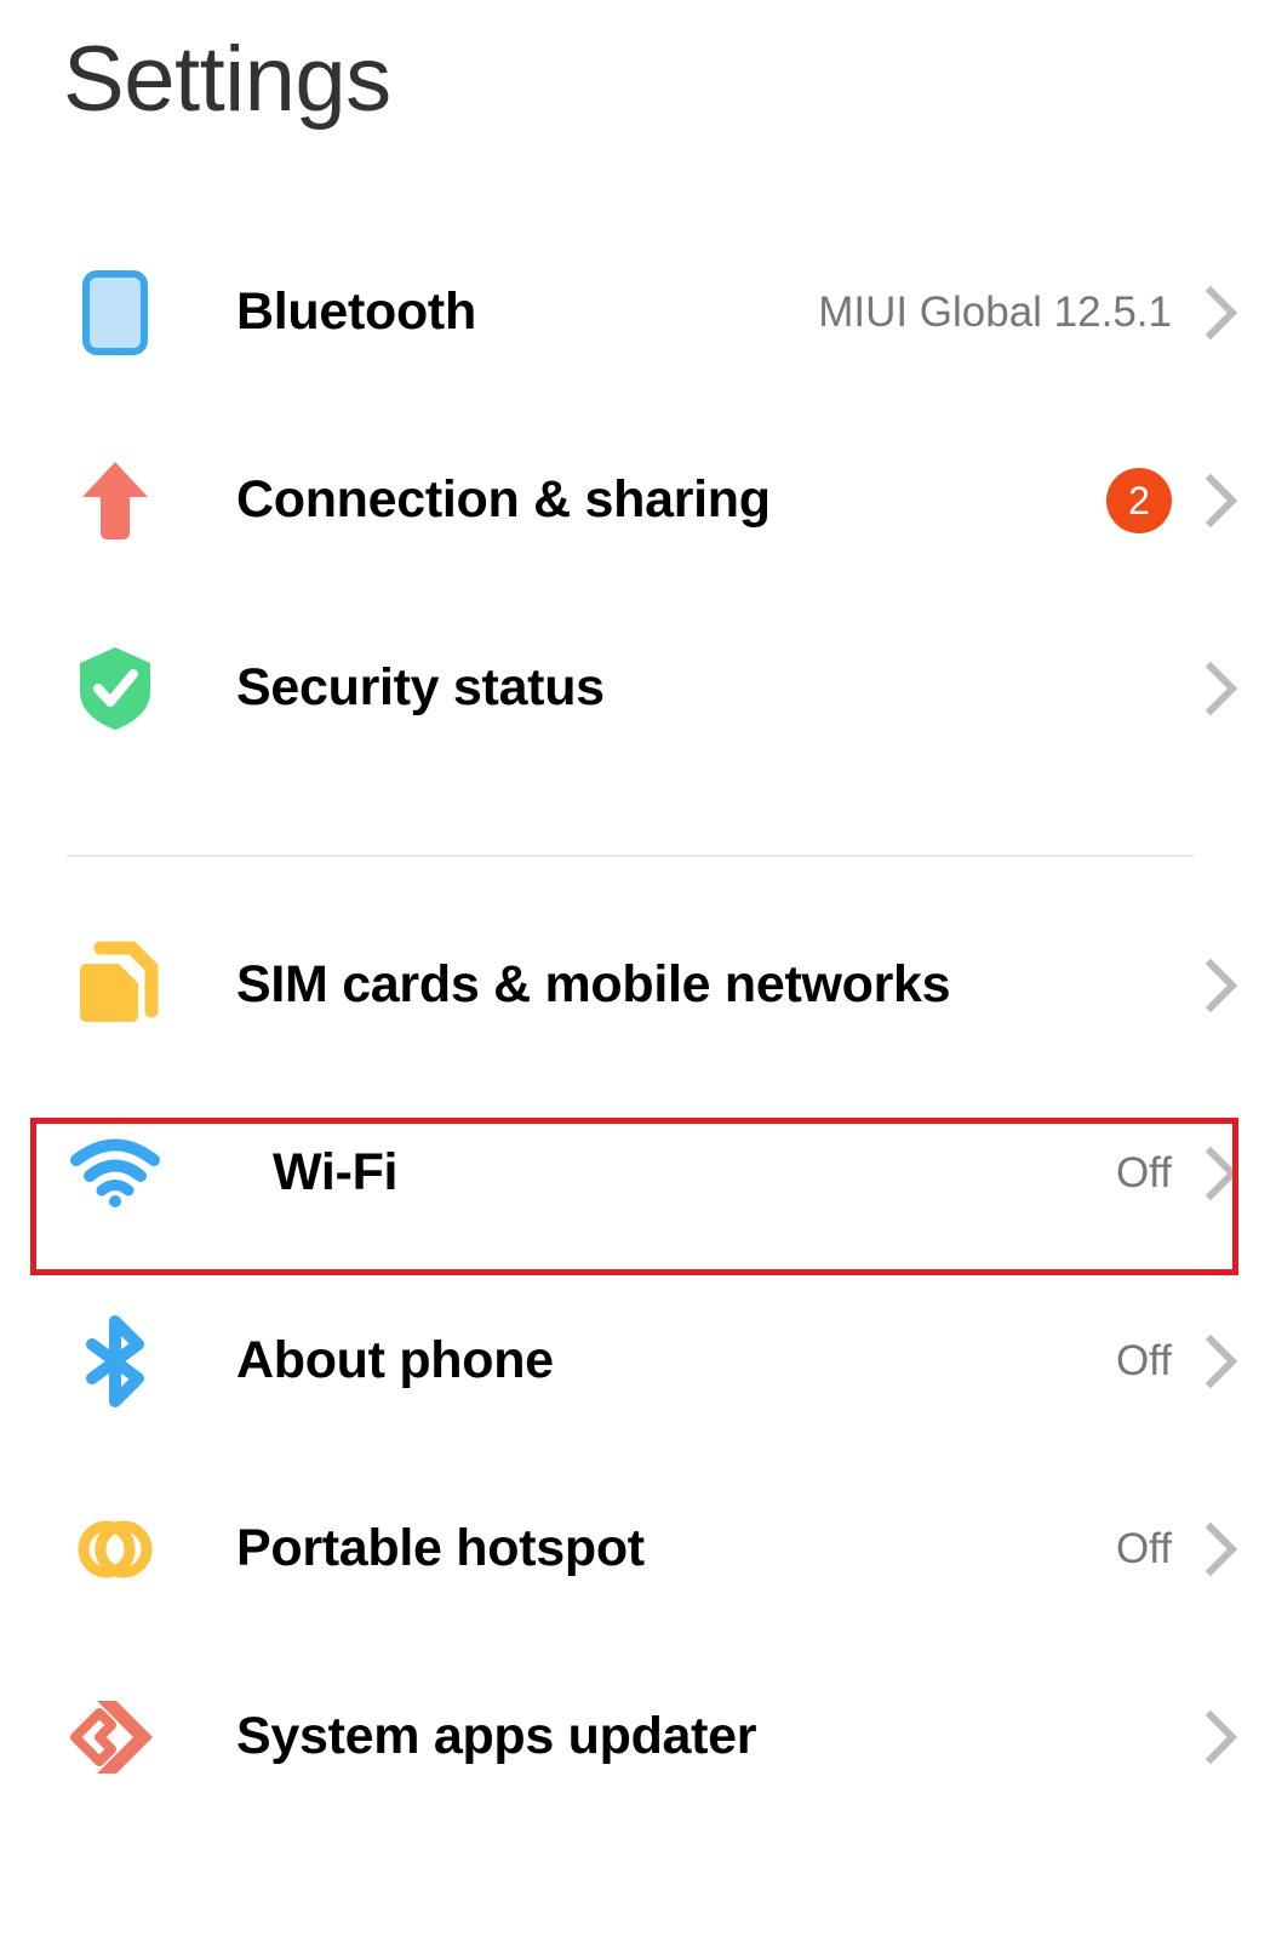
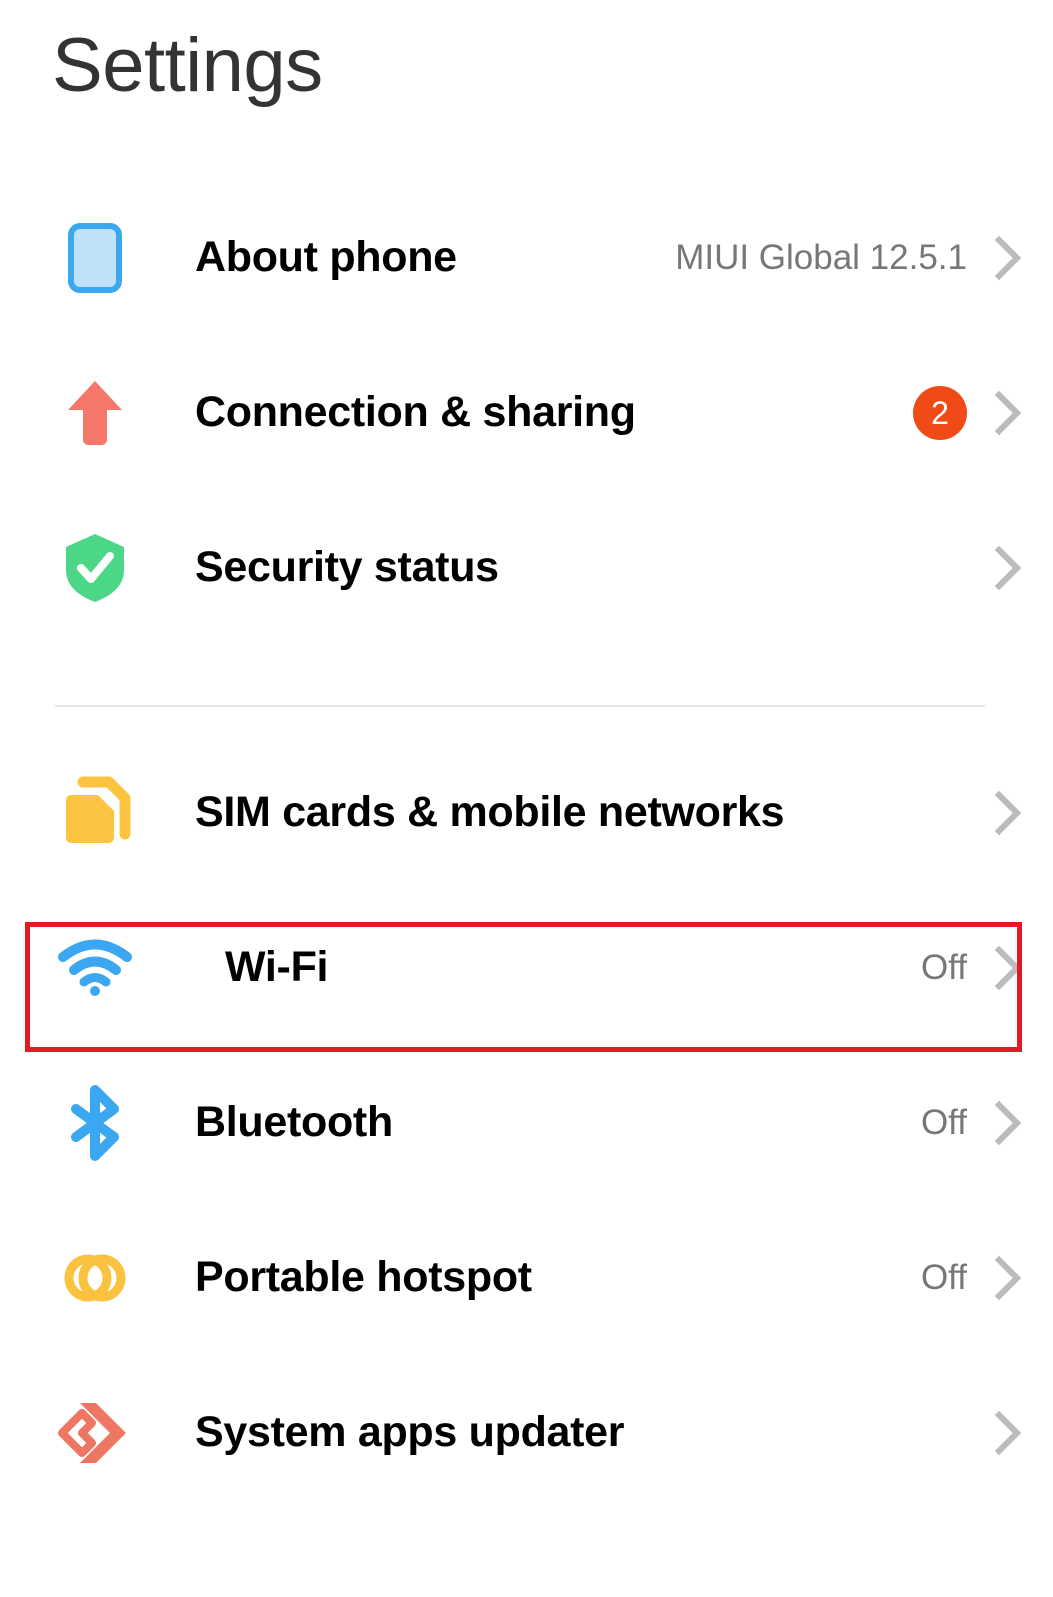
  Settings
- Bluetooth
+ About phone
  MIUI Global 12.5.1
  Connection & sharing
  2
  Security status
  SIM cards & mobile networks
  Wi-Fi
  Off
- About phone
+ Bluetooth
  Off
  Portable hotspot
  Off
  System apps updater
